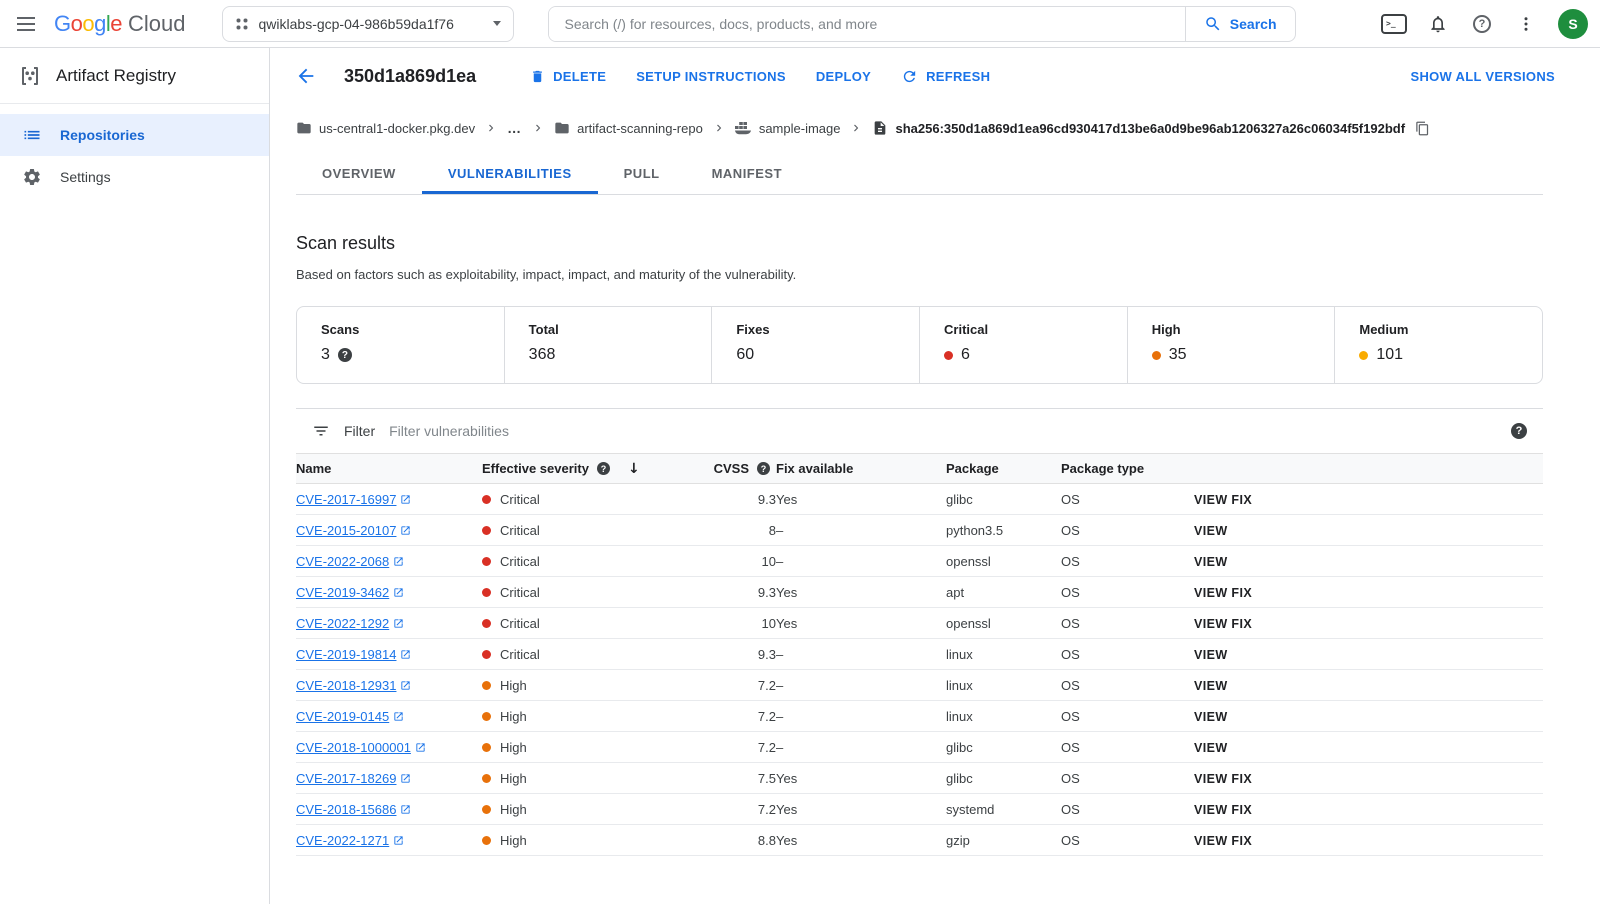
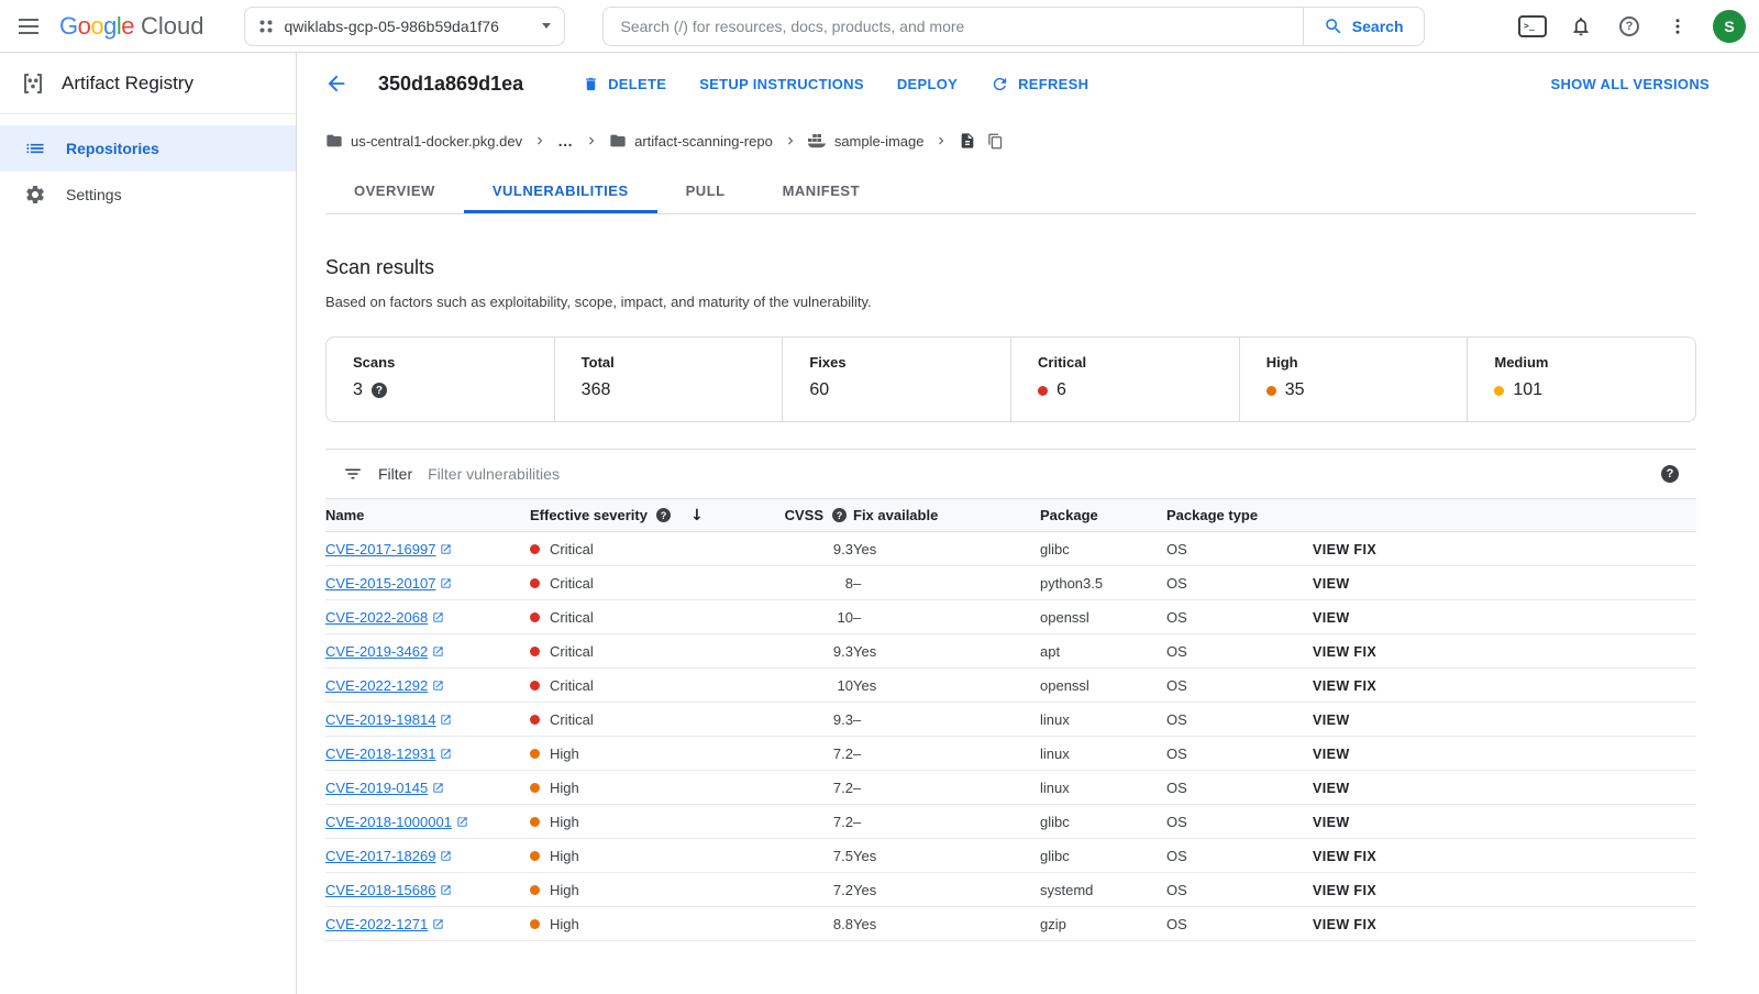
  Google
  Cloud
- qwiklabs-gcp-04-986b59da1f76
+ qwiklabs-gcp-05-986b59da1f76
  Search (/) for resources, docs, products, and more
  Search
  S
  Artifact Registry
  Repositories
  Settings
  350d1a869d1ea
  DELETE
  SETUP INSTRUCTIONS
  DEPLOY
  REFRESH
  SHOW ALL VERSIONS
  us-central1-docker.pkg.dev
  …
  artifact-scanning-repo
  sample-image
- sha256:350d1a869d1ea96cd930417d13be6a0d9be96ab1206327a26c06034f5f192bdf
  OVERVIEW
  VULNERABILITIES
  PULL
  MANIFEST
  Scan results
- Based on factors such as exploitability, impact, impact, and maturity of the vulnerability.
+ Based on factors such as exploitability, scope, impact, and maturity of the vulnerability.
  Scans
  3
  Total
  368
  Fixes
  60
  Critical
  6
  High
  35
  Medium
  101
  Filter
  Filter vulnerabilities
  Name	Effective severity	CVSS	Fix available	Package	Package type
  CVE-2017-16997	Critical	9.3	Yes	glibc	OS	VIEW FIX
  CVE-2015-20107	Critical	8	–	python3.5	OS	VIEW
  CVE-2022-2068	Critical	10	–	openssl	OS	VIEW
  CVE-2019-3462	Critical	9.3	Yes	apt	OS	VIEW FIX
  CVE-2022-1292	Critical	10	Yes	openssl	OS	VIEW FIX
  CVE-2019-19814	Critical	9.3	–	linux	OS	VIEW
  CVE-2018-12931	High	7.2	–	linux	OS	VIEW
  CVE-2019-0145	High	7.2	–	linux	OS	VIEW
  CVE-2018-1000001	High	7.2	–	glibc	OS	VIEW
  CVE-2017-18269	High	7.5	Yes	glibc	OS	VIEW FIX
  CVE-2018-15686	High	7.2	Yes	systemd	OS	VIEW FIX
  CVE-2022-1271	High	8.8	Yes	gzip	OS	VIEW FIX
